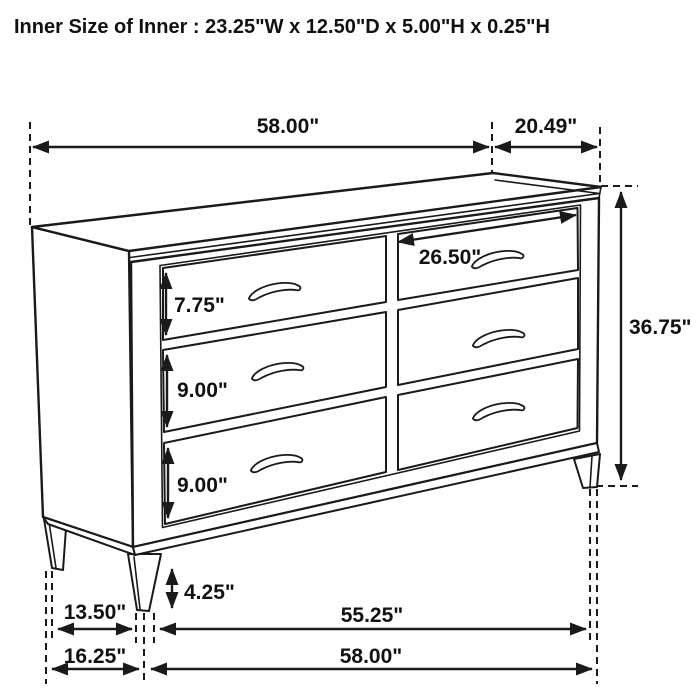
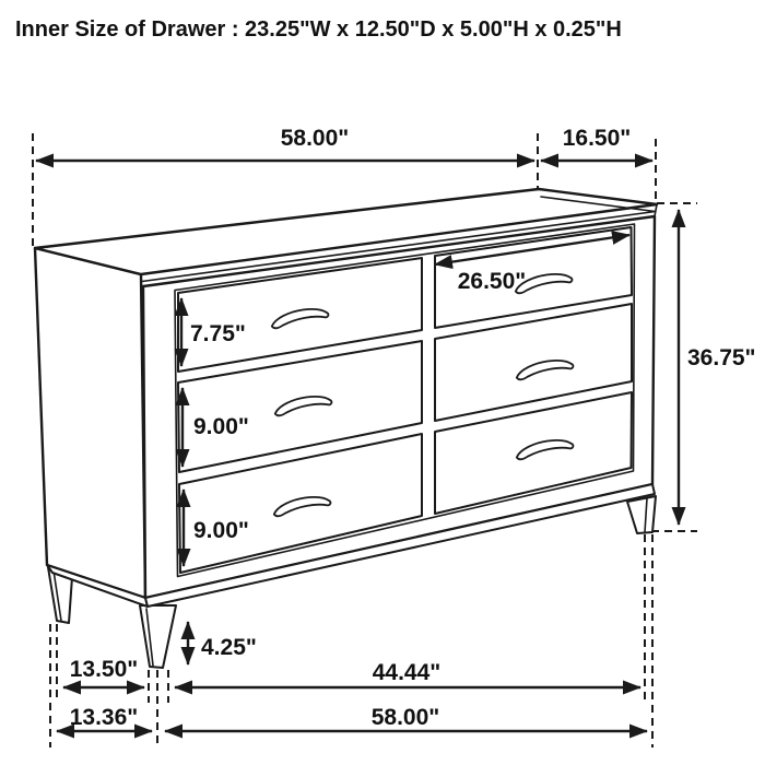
- Inner Size of Inner : 23.25"W x 12.50"D x 5.00"H x 0.25"H
+ Inner Size of Drawer : 23.25"W x 12.50"D x 5.00"H x 0.25"H
  58.00"
- 20.49"
+ 16.50"
  26.50"
  7.75"
  9.00"
  9.00"
  36.75"
  4.25"
  13.50"
- 55.25"
+ 44.44"
- 16.25"
+ 13.36"
  58.00"
